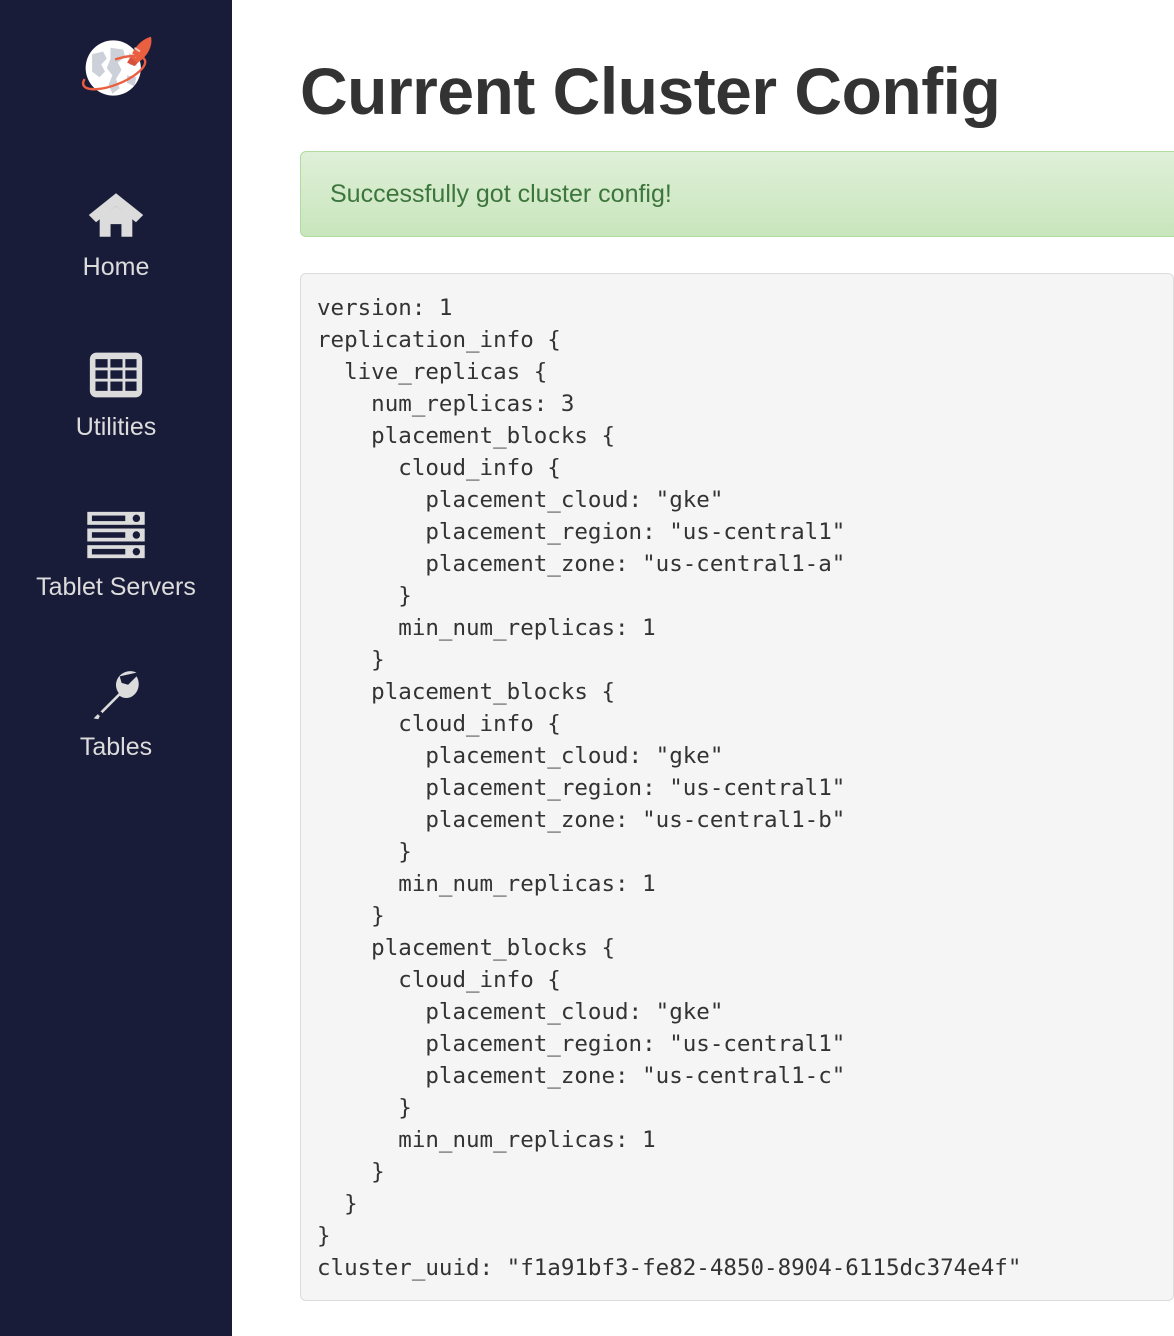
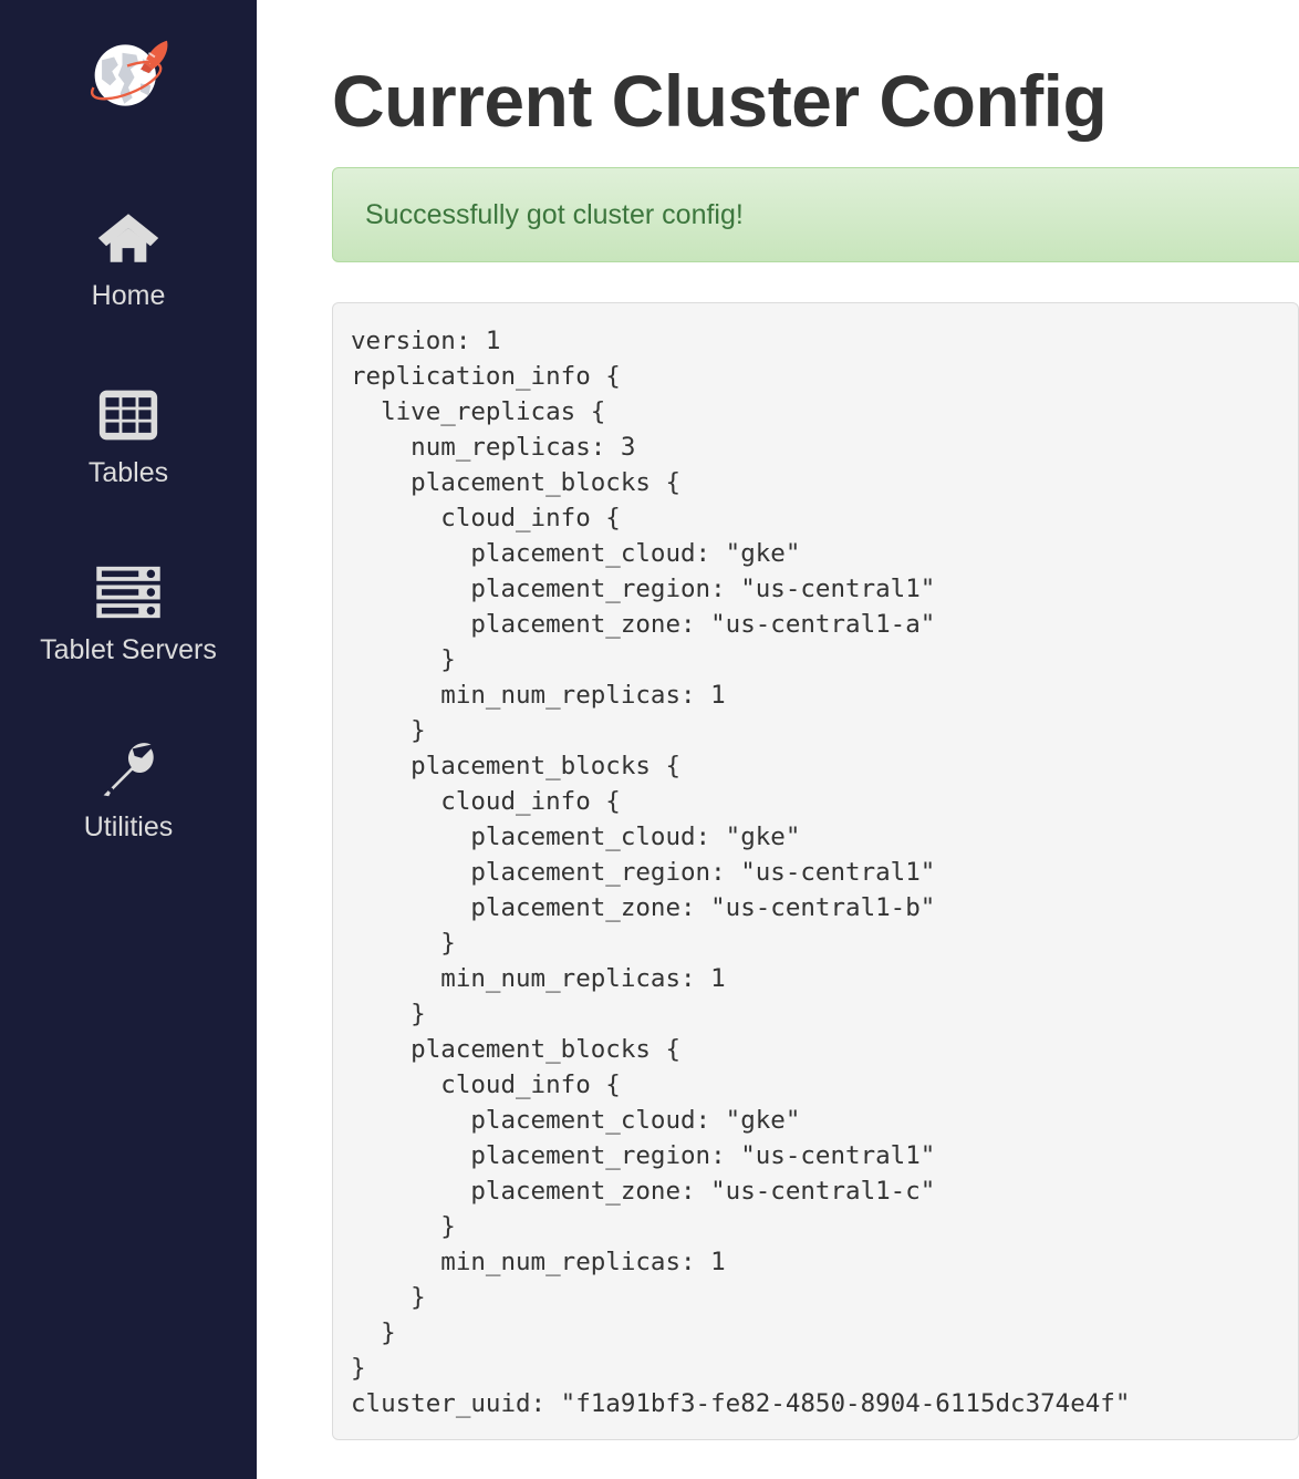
  Home
- Utilities
+ Tables
  Tablet Servers
- Tables
+ Utilities
  Current Cluster Config
  Successfully got cluster config!
  version: 1
  replication_info {
  live_replicas {
  num_replicas: 3
  placement_blocks {
  cloud_info {
  placement_cloud: "gke"
  placement_region: "us-central1"
  placement_zone: "us-central1-a"
  }
  min_num_replicas: 1
  }
  placement_blocks {
  cloud_info {
  placement_cloud: "gke"
  placement_region: "us-central1"
  placement_zone: "us-central1-b"
  }
  min_num_replicas: 1
  }
  placement_blocks {
  cloud_info {
  placement_cloud: "gke"
  placement_region: "us-central1"
  placement_zone: "us-central1-c"
  }
  min_num_replicas: 1
  }
  }
  }
  cluster_uuid: "f1a91bf3-fe82-4850-8904-6115dc374e4f"
